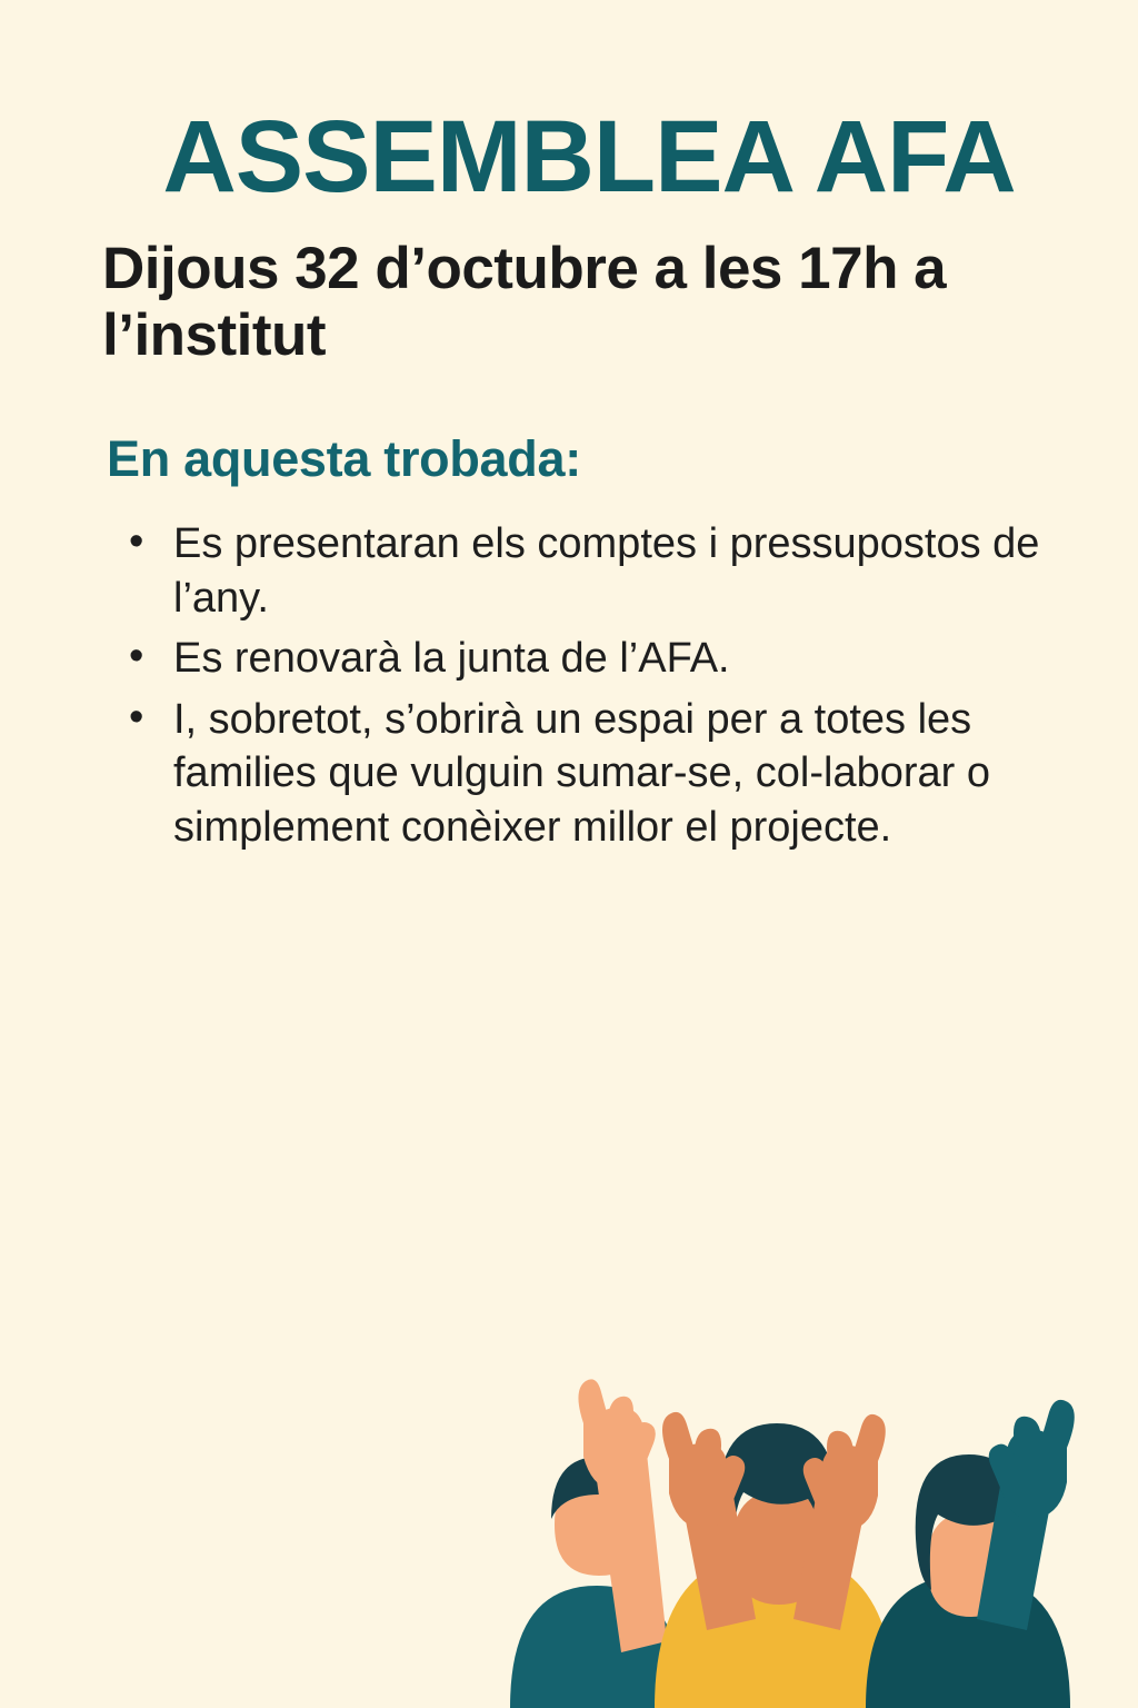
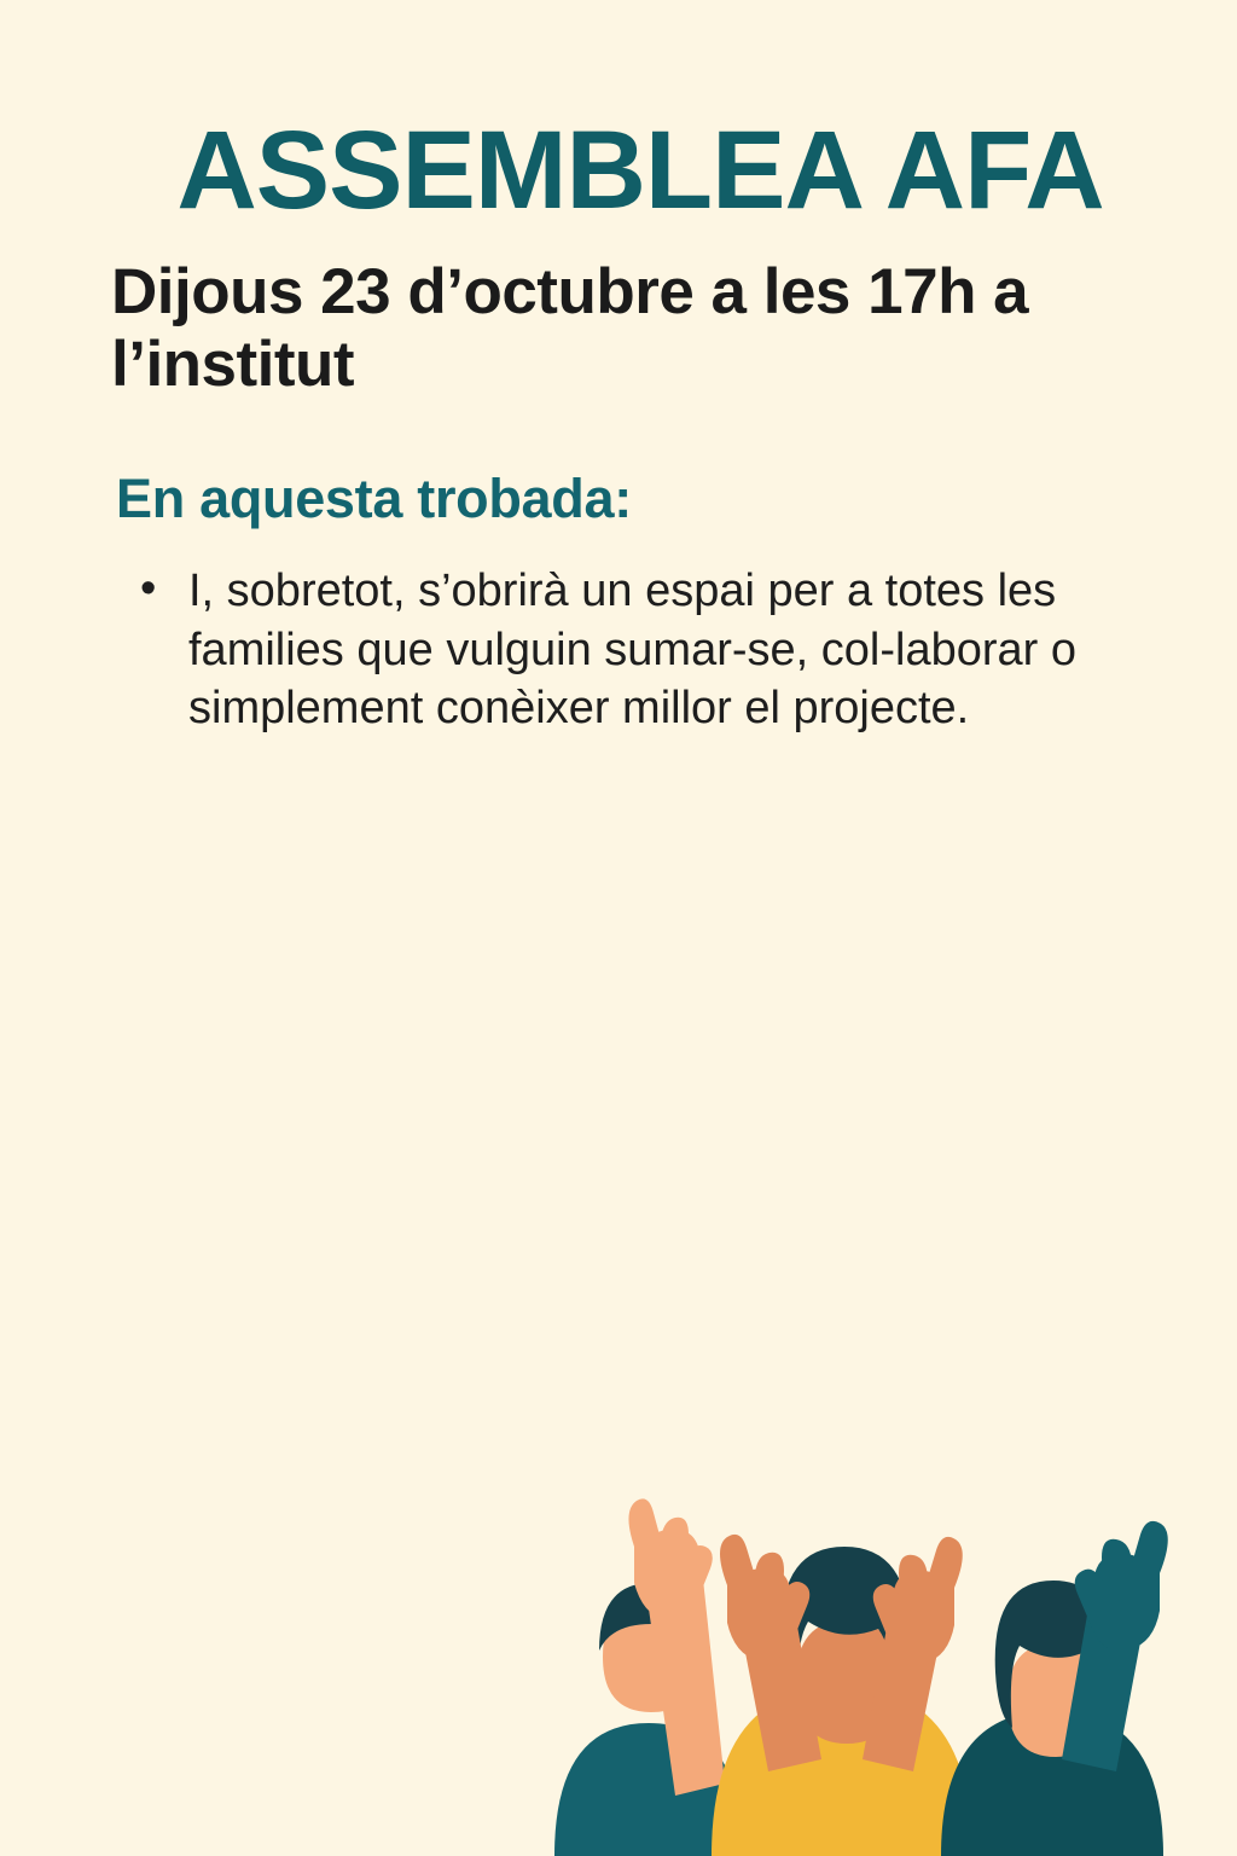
  ASSEMBLEA AFA
- Dijous 32 d’octubre a les 17h a l’institut
+ Dijous 23 d’octubre a les 17h a l’institut
  En aquesta trobada:
- Es presentaran els comptes i pressupostos de l’any.
- Es renovarà la junta de l’AFA.
  I, sobretot, s’obrirà un espai per a totes les families que vulguin sumar-se, col-laborar o simplement conèixer millor el projecte.
